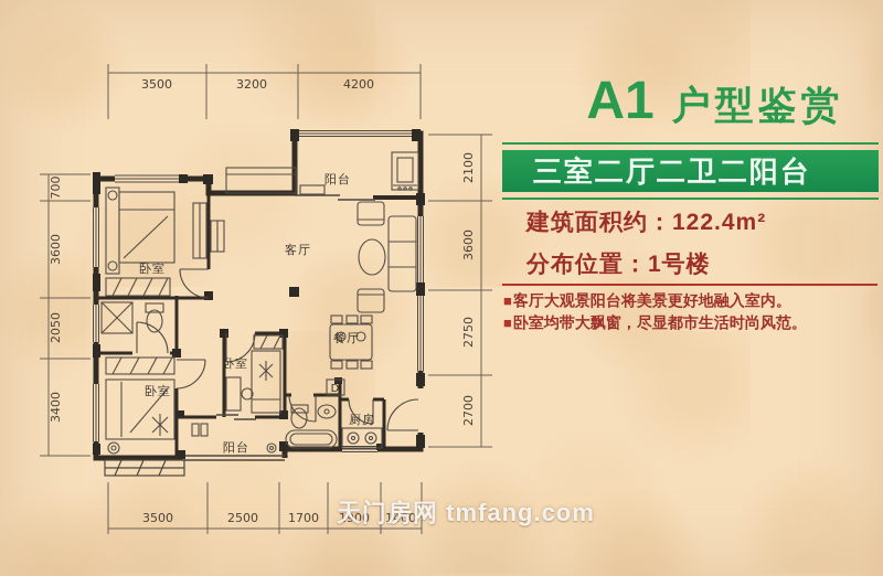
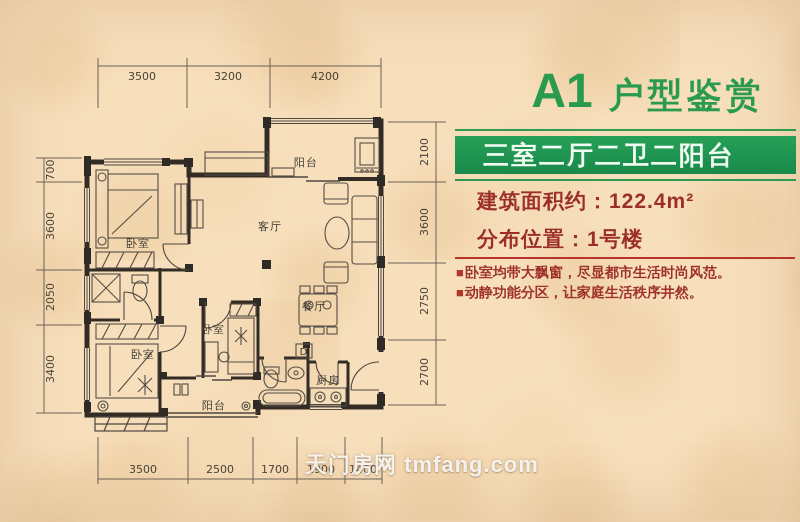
  A1
  户型鉴赏
  三室二厅二卫二阳台
  建筑面积约：122.4m²
  分布位置：1号楼
- ■客厅大观景阳台将美景更好地融入室内。
  ■卧室均带大飘窗，尽显都市生活时尚风范。
+ ■动静功能分区，让家庭生活秩序井然。
  天门房网 tmfang.com
